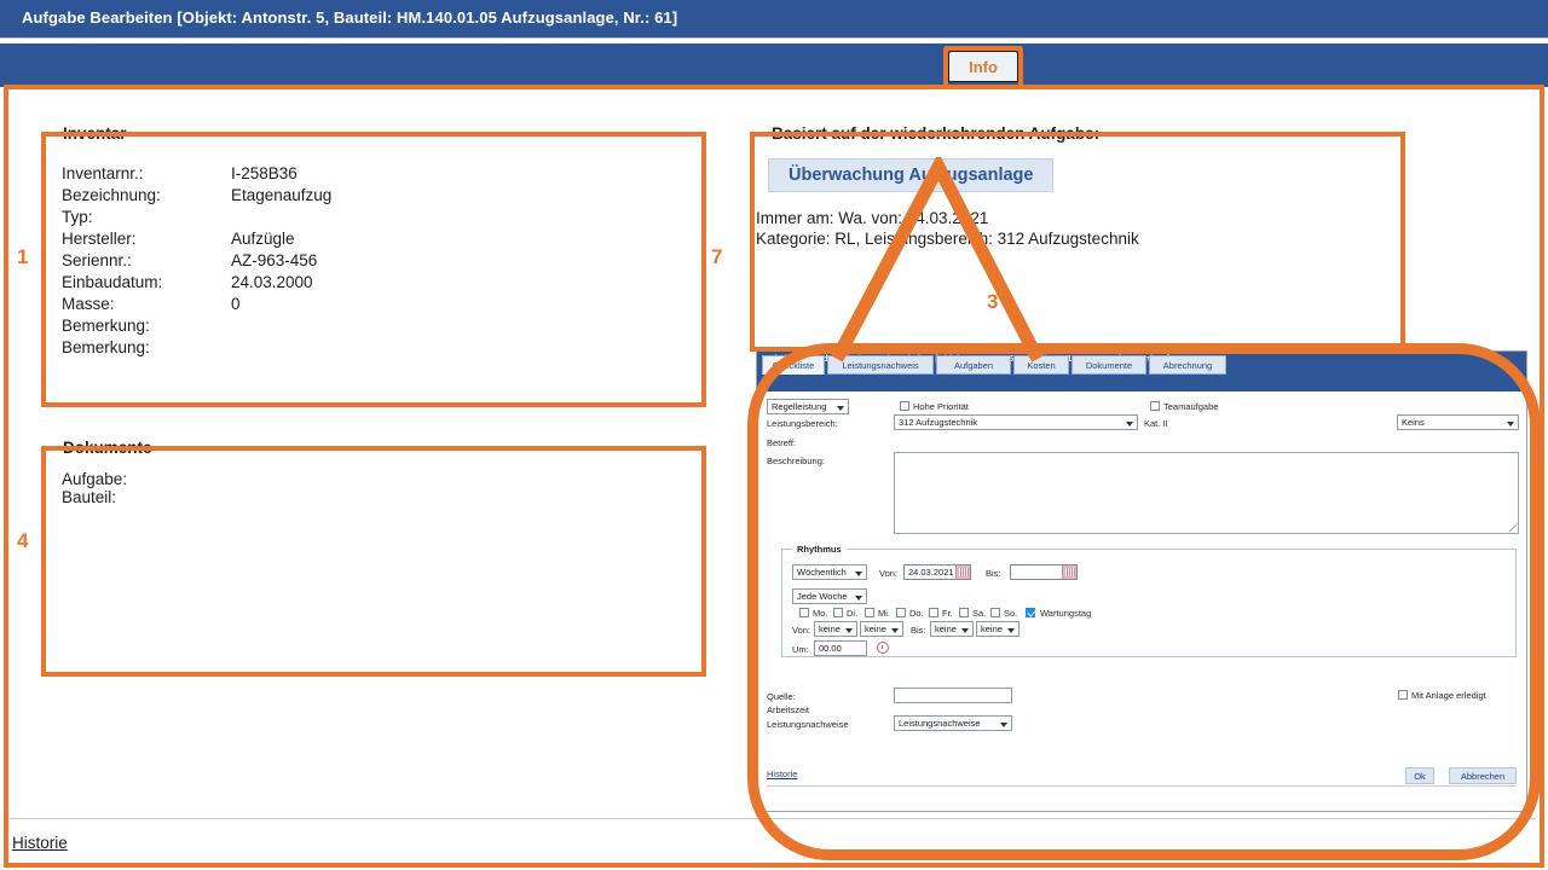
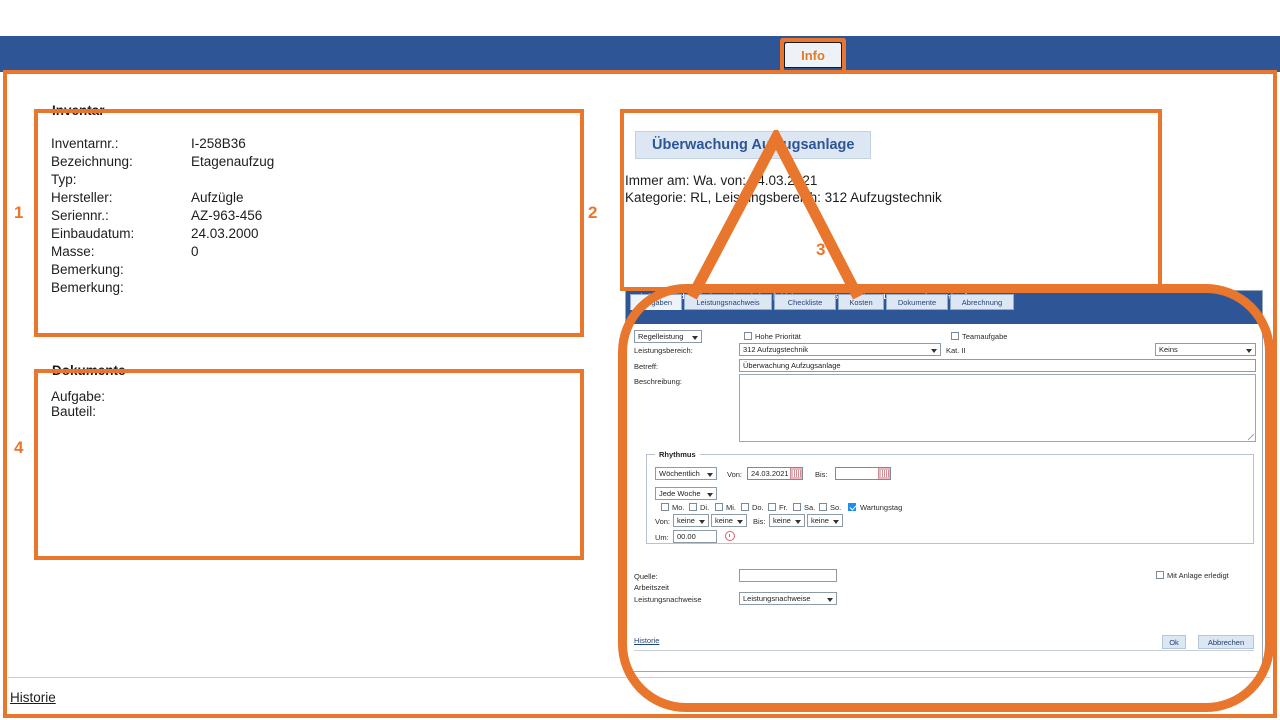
- Aufgabe Bearbeiten [Objekt: Antonstr. 5, Bauteil: HM.140.01.05 Aufzugsanlage, Nr.: 61]
  Info
  Inventar
  Inventarnr.:
  I-258B36
  Bezeichnung:
  Etagenaufzug
  Typ:
  Hersteller:
  Aufzügle
  Seriennr.:
  AZ-963-456
  Einbaudatum:
  24.03.2000
  Masse:
  0
  Bemerkung:
  Bemerkung:
  1
  Dokumente
  Aufgabe:
  Bauteil:
  4
- Basiert auf der wiederkehrenden Aufgabe:
  Überwachung Augsanlage
  Immer am: Wa. von:4.03.221
  Kategorie: RL, Leisngsbereh: 312 Aufzugstechnik
- 7
+ 2
  3
- Checkliste
+ Aufgaben
  Leistungsnachweis
- Aufgaben
+ Checkliste
  Kosten
  Dokumente
  Abrechnung
  Regelleistung
  Hohe Priorität
  Teamaufgabe
  Leistungsbereich:
  312 Aufzugstechnik
  Kat. II
  Keins
  Betreff:
+ Überwachung Aufzugsanlage
  Beschreibung:
  Rhythmus
  Wöchentlich
  Von:
  24.03.2021
  Bis:
  Jede Woche
  Mo.
  Di.
  Mi.
  Do.
  Fr.
  Sa.
  So.
  Wartungstag
  Von:
  keine
  keine
  Bis:
  keine
  keine
  Um:
  00.00
  Quelle:
  Arbeitszeit
  Leistungsnachweise
  Leistungsnachweise
  Mit Anlage erledigt
  Historie
  Ok
  Abbrechen
  Historie
